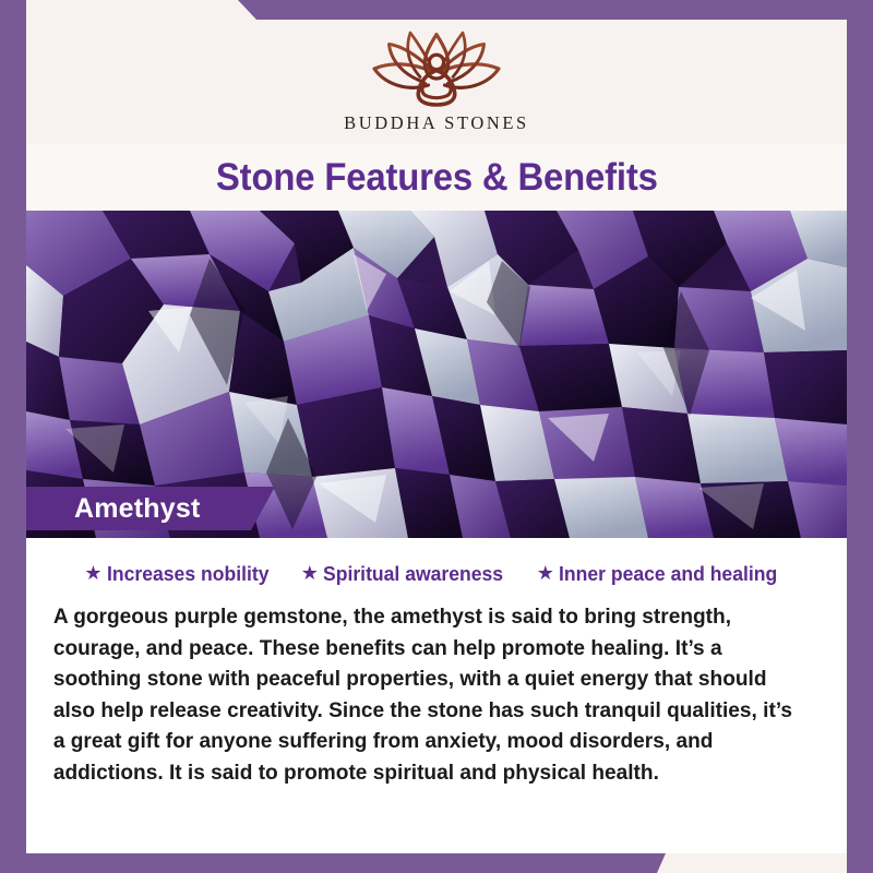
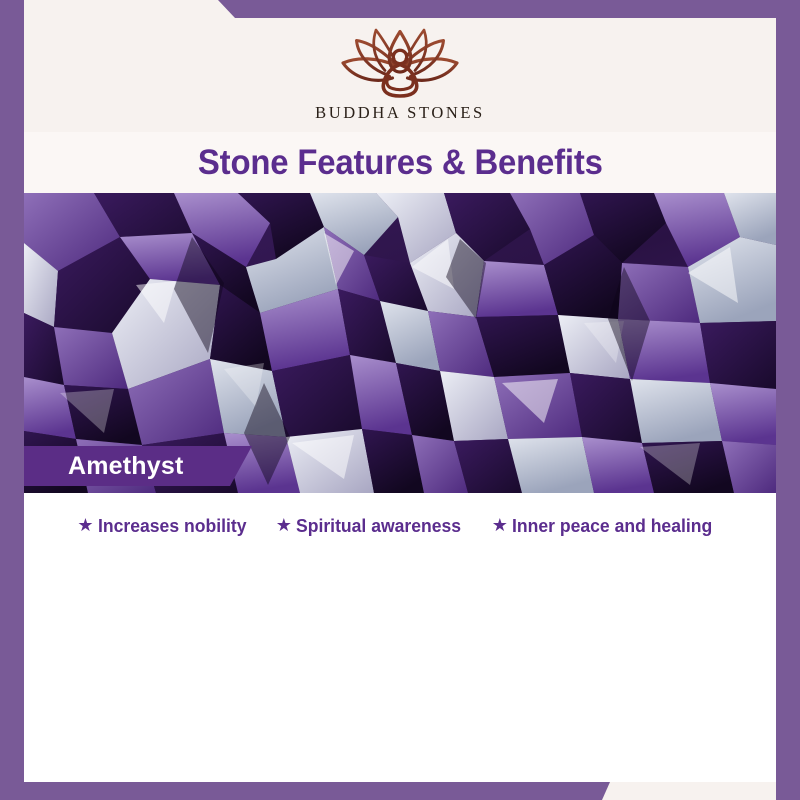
  BUDDHA STONES
  Stone Features & Benefits
  Amethyst
  ★
  Increases nobility
  ★
  Spiritual awareness
  ★
  Inner peace and healing
- A gorgeous purple gemstone, the amethyst is said to bring strength, courage, and peace. These benefits can help promote healing. It’s a soothing stone with peaceful properties, with a quiet energy that should also help release creativity. Since the stone has such tranquil qualities, it’s a great gift for anyone suffering from anxiety, mood disorders, and addictions. It is said to promote spiritual and physical health.
